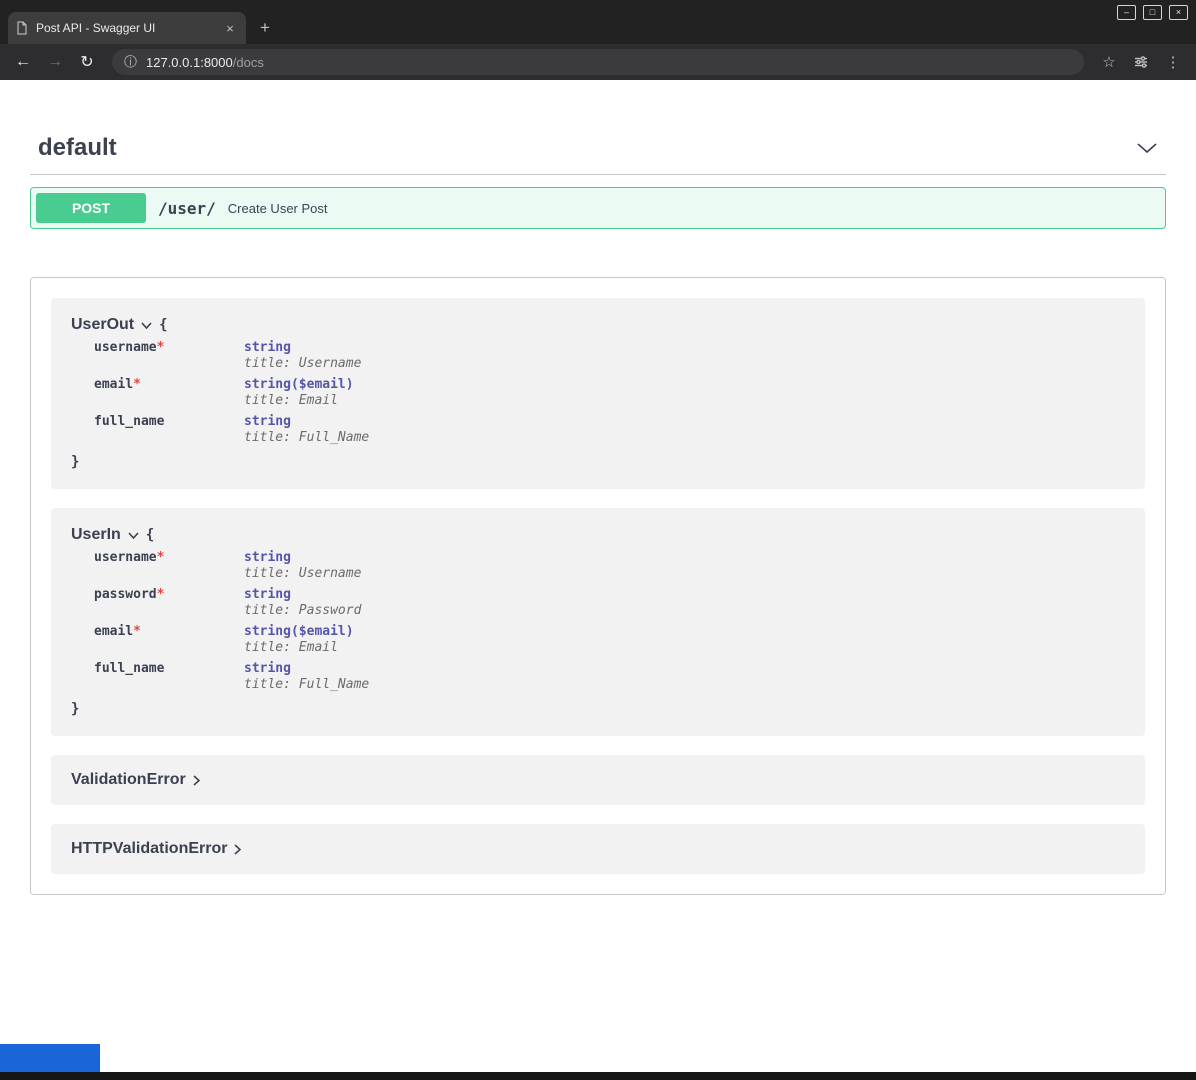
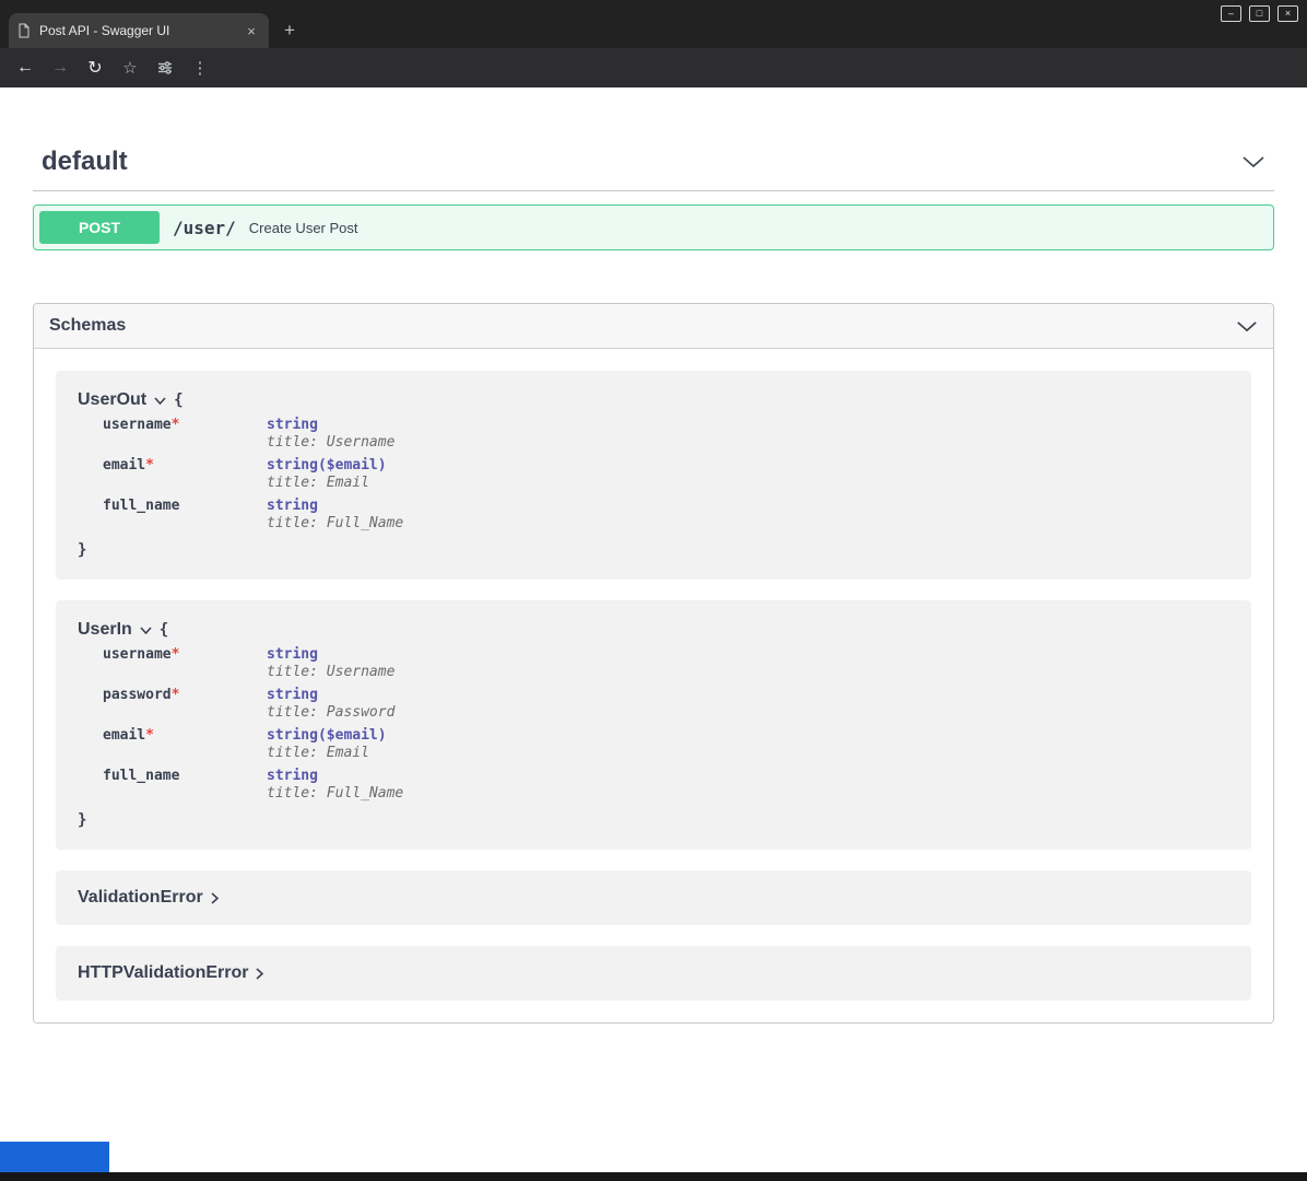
  Post API - Swagger UI
  ×
  +
  –
  □
  ×
  ←
  →
  ↻
- ⓘ
- 127.0.0.1:8000/docs
  ☆
  ⋮
  default
  POST
  /user/
  Create User Post
+ Schemas
  UserOut
  {
  username*
  string
  title: Username
  email*
  string($email)
  title: Email
  full_name
  string
  title: Full_Name
  }
  UserIn
  {
  username*
  string
  title: Username
  password*
  string
  title: Password
  email*
  string($email)
  title: Email
  full_name
  string
  title: Full_Name
  }
  ValidationError
  HTTPValidationError
